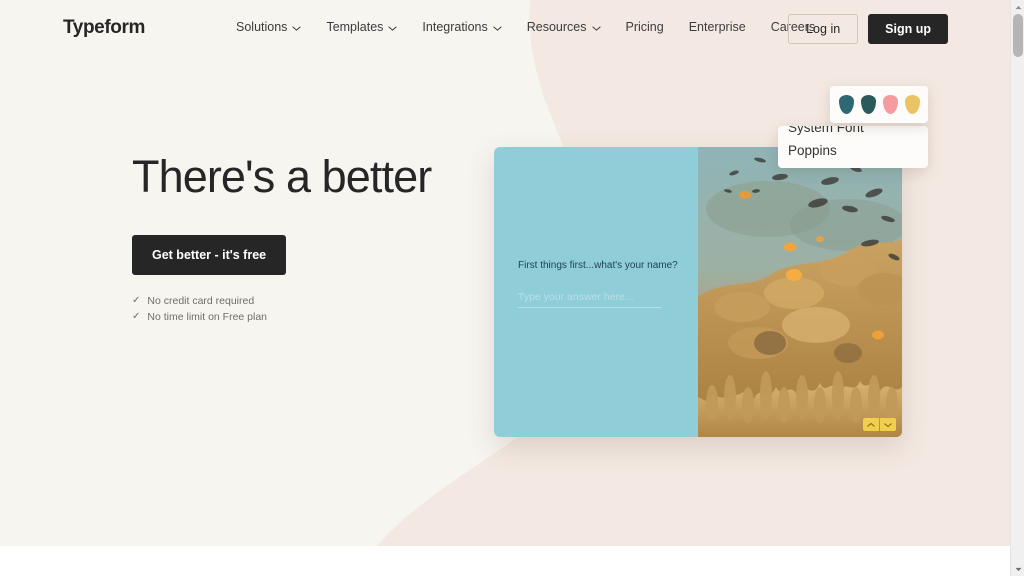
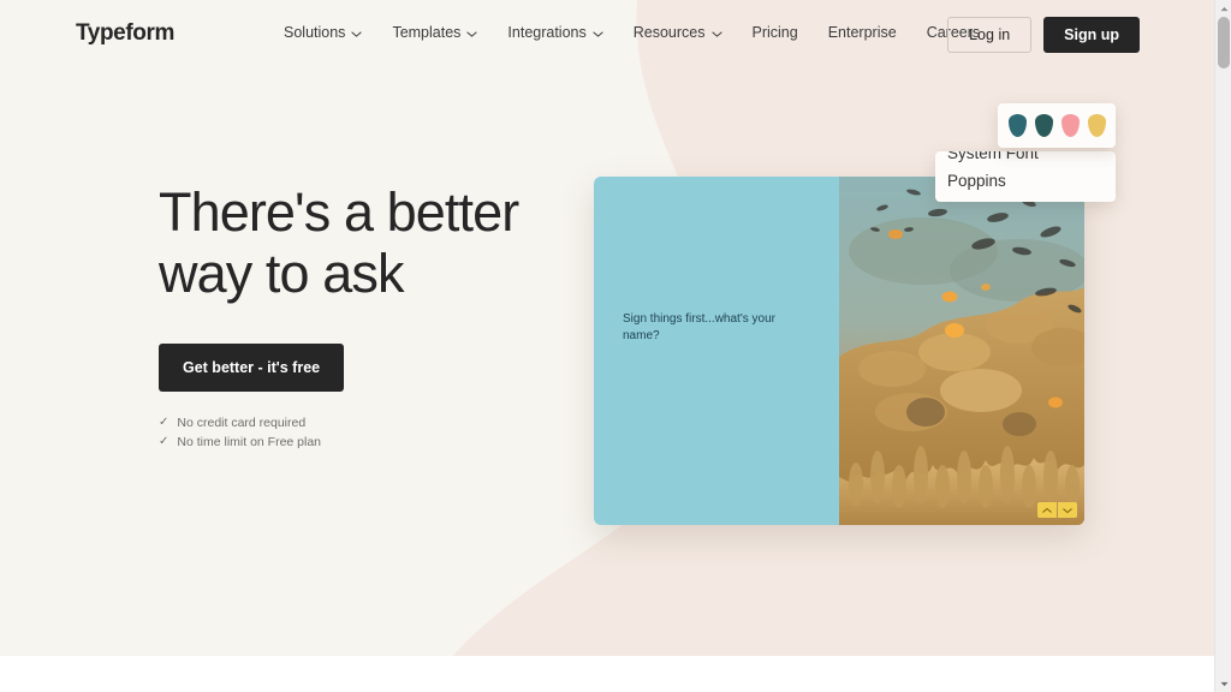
  Typeform
  Solutions
  Templates
  Integrations
  Resources
  Pricing
  Enterprise
  Careers
  Log in
  Sign up
  There's a better
+ way to ask
  Get better - it's free
  ✓
  No credit card required
  ✓
  No time limit on Free plan
- First things first...what's your name?
+ Sign things first...what's your name?
- Type your answer here...
  System Font
  Poppins
